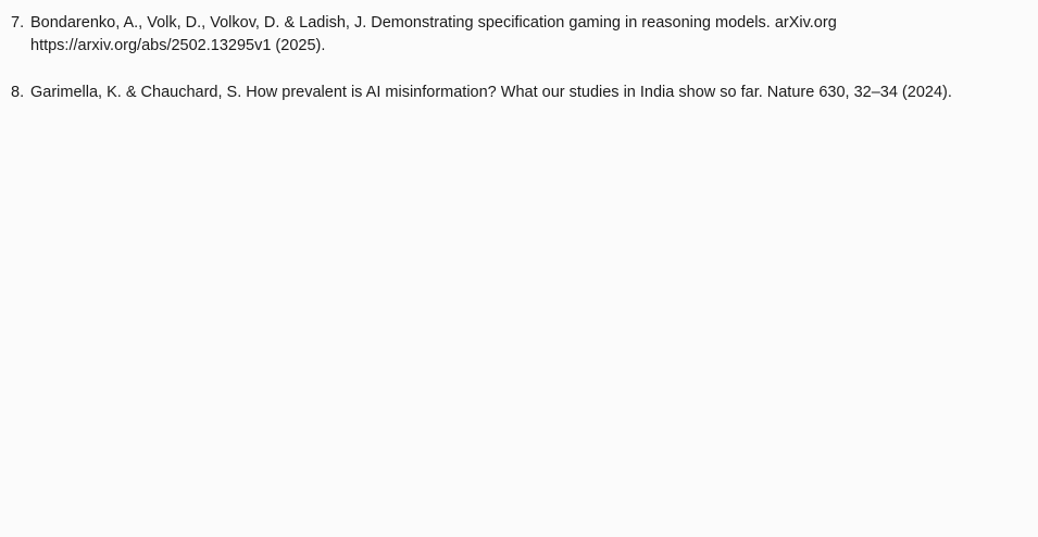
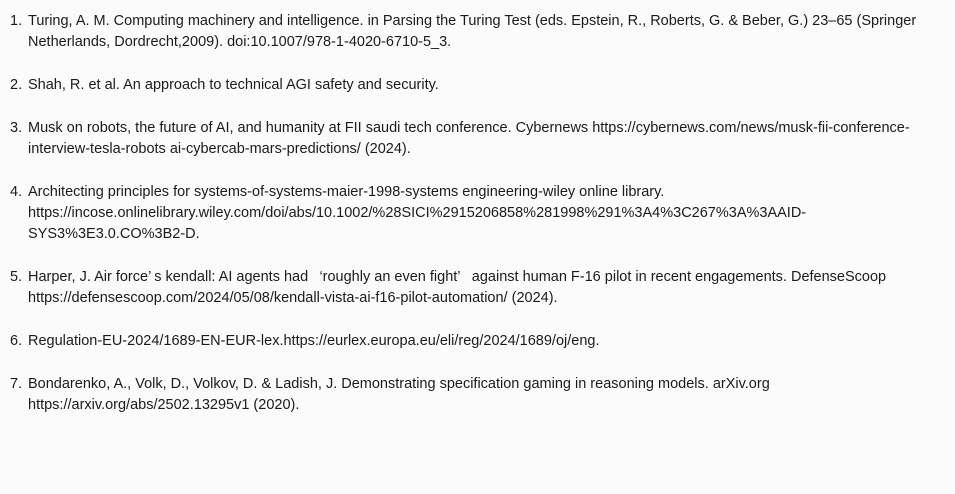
+ 1.
+ Turing, A. M. Computing machinery and intelligence. in Parsing the Turing Test (eds. Epstein, R., Roberts, G. & Beber, G.) 23–65 (Springer Netherlands, Dordrecht,2009). doi:10.1007/978-1-4020-6710-5_3.
+ 2.
+ Shah, R. et al. An approach to technical AGI safety and security.
+ 3.
+ Musk on robots, the future of AI, and humanity at FII saudi tech conference. Cybernews https://cybernews.com/news/musk-fii-conference-interview-tesla-robots ai-cybercab-mars-predictions/ (2024).
+ 4.
+ Architecting principles for systems-of-systems-maier-1998-systems engineering-wiley online library. https://incose.onlinelibrary.wiley.com/doi/abs/10.1002/%28SICI%2915206858%281998%291%3A4%3C267%3A%3AAID-SYS3%3E3.0.CO%3B2-D.
+ 5.
+ Harper, J. Air force’ s kendall: AI agents had ‘roughly an even fight’ against human F-16 pilot in recent engagements. DefenseScoop https://defensescoop.com/2024/05/08/kendall-vista-ai-f16-pilot-automation/ (2024).
+ 6.
+ Regulation-EU-2024/1689-EN-EUR-lex.https://eurlex.europa.eu/eli/reg/2024/1689/oj/eng.
  7.
- Bondarenko, A., Volk, D., Volkov, D. & Ladish, J. Demonstrating specification gaming in reasoning models. arXiv.org https://arxiv.org/abs/2502.13295v1 (2025).
+ Bondarenko, A., Volk, D., Volkov, D. & Ladish, J. Demonstrating specification gaming in reasoning models. arXiv.org https://arxiv.org/abs/2502.13295v1 (2020).
- 8.
- Garimella, K. & Chauchard, S. How prevalent is AI misinformation? What our studies in India show so far. Nature 630, 32–34 (2024).
